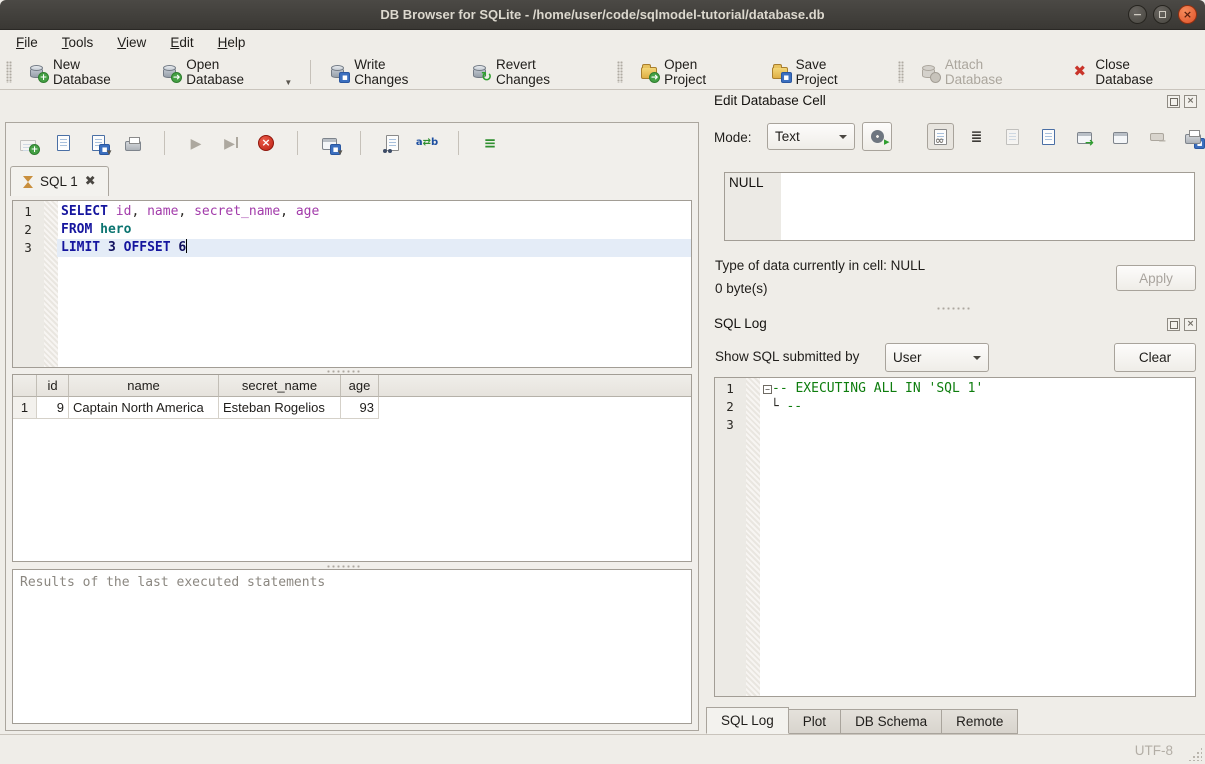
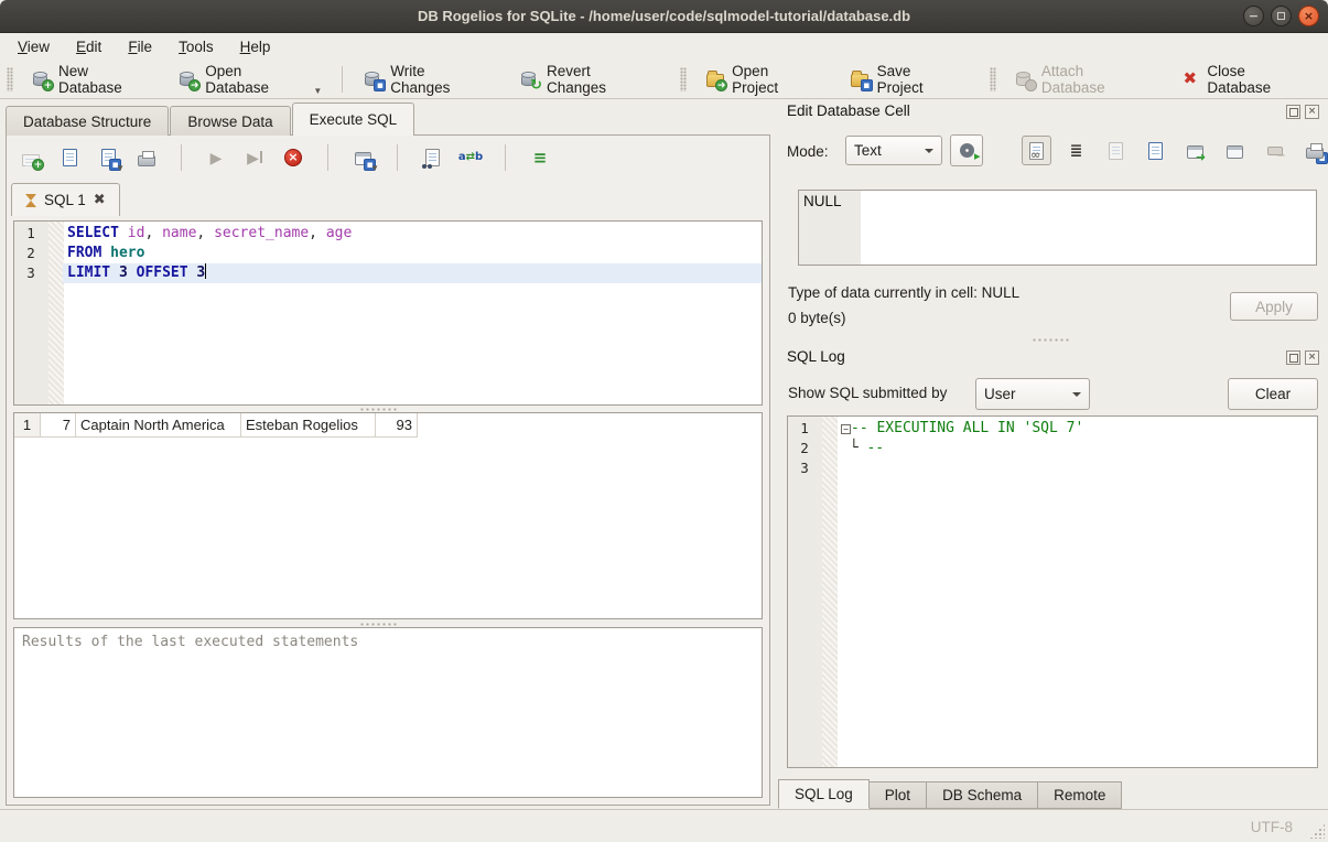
- DB Browser for SQLite - /home/user/code/sqlmodel-tutorial/database.db
+ DB Rogelios for SQLite - /home/user/code/sqlmodel-tutorial/database.db
  −
  ×
- File
+ View
- Tools
+ Edit
- View
+ File
- Edit
+ Tools
  Help
  +
  New Database
  ➜
  Open Database
  ▼
  ▪
  Write Changes
  ↻
  Revert Changes
  ➜
  Open Project
  ▪
  Save Project
  Attach Database
  ✖
  Close Database
+ Database Structure
+ Browse Data
+ Execute SQL
  +
  ▪
  ▼
  ▶
  ▶
  ×
  ▪
  ▼
  a⇄b
  ≡
  SQL 1
  ✖
  1
  SELECT id, name, secret_name, age
  2
  FROM hero
  3
- LIMIT 3 OFFSET 6
+ LIMIT 3 OFFSET 3
- id
- name
- secret_name
- age
  1
- 9
+ 7
  Captain North America
  Esteban Rogelios
  93
  Results of the last executed statements
  Edit Database Cell
  ×
  Mode:
  Text
  ≣
  ▪
  ➜
  ∞
  NULL
  Type of data currently in cell: NULL
  0 byte(s)
  Apply
  SQL Log
  ×
  Show SQL submitted by
  User
  Clear
  1
- − -- EXECUTING ALL IN 'SQL 1'
+ − -- EXECUTING ALL IN 'SQL 7'
  2
  └ --
  3
  SQL Log
  Plot
  DB Schema
  Remote
  UTF-8
